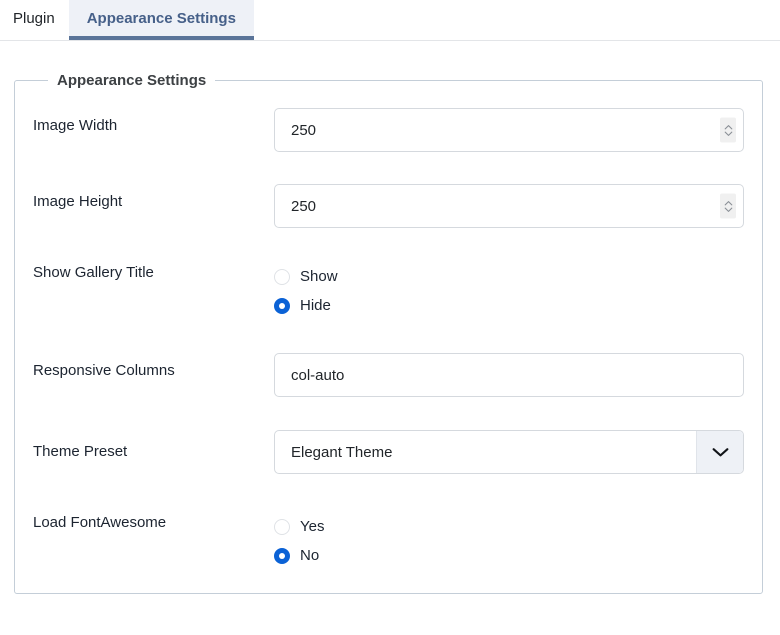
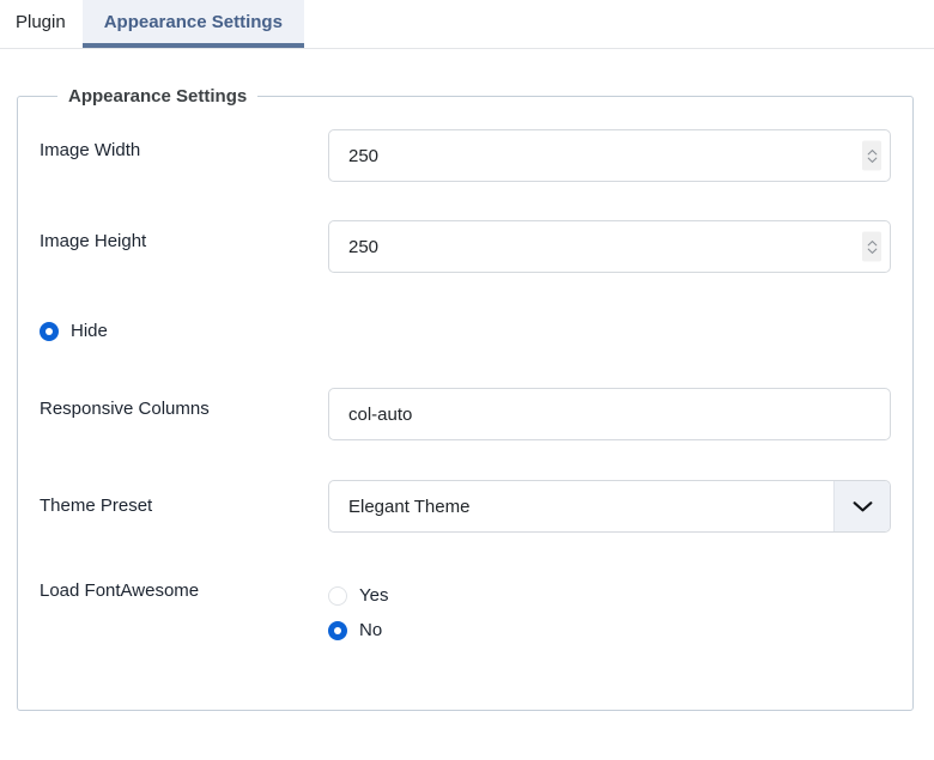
  Plugin
  Appearance Settings
  Appearance Settings
  Image Width
  250
  Image Height
  250
- Show Gallery Title
- Show
  Hide
  Responsive Columns
  col-auto
  Theme Preset
  Elegant Theme
  Load FontAwesome
  Yes
  No
